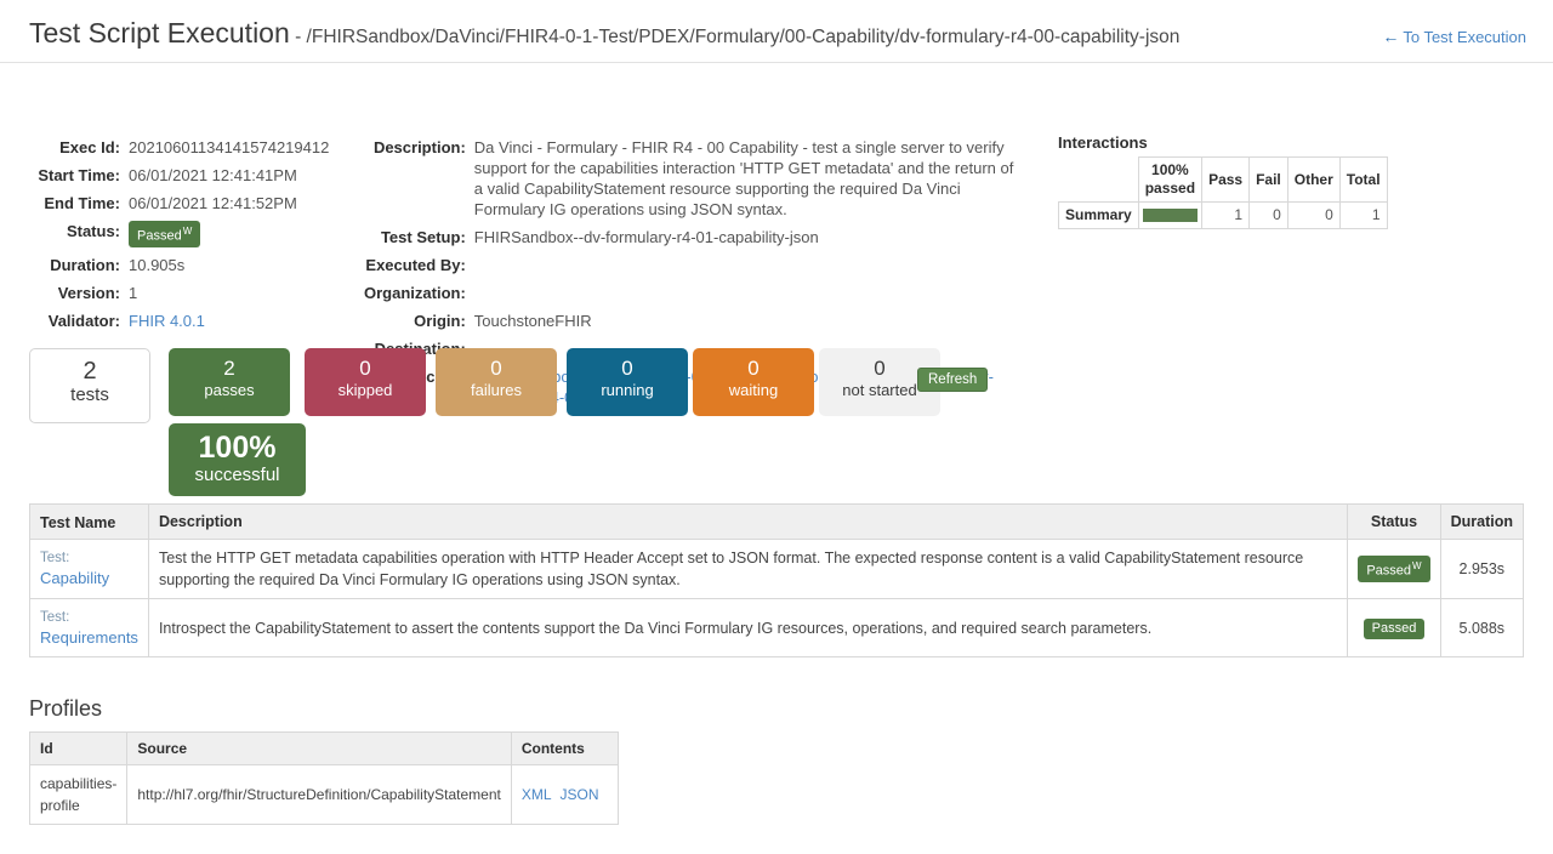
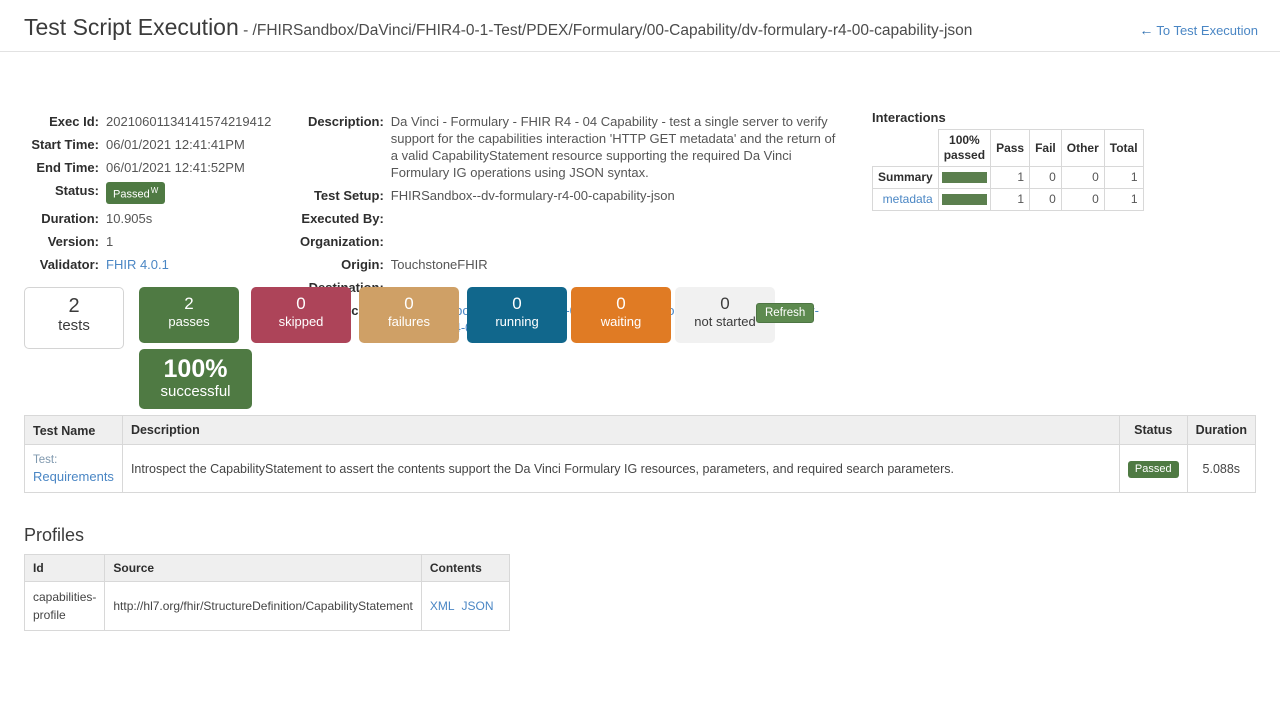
  Test Script Execution - /FHIRSandbox/DaVinci/FHIR4-0-1-Test/PDEX/Formulary/00-Capability/dv-formulary-r4-00-capability-json
  ← To Test Execution
  Exec Id:	20210601134141574219412
  Start Time:	06/01/2021 12:41:41PM
  End Time:	06/01/2021 12:41:52PM
  Status:	PassedW
  Duration:	10.905s
  Version:	1
  Validator:	FHIR 4.0.1
- Description:	Da Vinci - Formulary - FHIR R4 - 00 Capability - test a single server to verify support for the capabilities interaction 'HTTP GET metadata' and the return of a valid CapabilityStatement resource supporting the required Da Vinci Formulary IG operations using JSON syntax.
+ Description:	Da Vinci - Formulary - FHIR R4 - 04 Capability - test a single server to verify support for the capabilities interaction 'HTTP GET metadata' and the return of a valid CapabilityStatement resource supporting the required Da Vinci Formulary IG operations using JSON syntax.
- Test Setup:	FHIRSandbox--dv-formulary-r4-01-capability-json
+ Test Setup:	FHIRSandbox--dv-formulary-r4-00-capability-json
  Executed By:
  Organization:
  Origin:	TouchstoneFHIR
  Interactions
  	100% passed	Pass	Fail	Other	Total
  Summary		1	0	0	1
+ metadata		1	0	0	1
  2
  tests
  2
  passes
  0
  skipped
  0
  failures
  0
  running
  0
  waiting
  0
  not started
  100%
  successful
  Refresh
  Test Name	Description	Status	Duration
- Test: Capability	Test the HTTP GET metadata capabilities operation with HTTP Header Accept set to JSON format. The expected response content is a valid CapabilityStatement resource supporting the required Da Vinci Formulary IG operations using JSON syntax.	PassedW	2.953s
- Test: Requirements	Introspect the CapabilityStatement to assert the contents support the Da Vinci Formulary IG resources, operations, and required search parameters.	Passed	5.088s
+ Test: Requirements	Introspect the CapabilityStatement to assert the contents support the Da Vinci Formulary IG resources, parameters, and required search parameters.	Passed	5.088s
  Profiles
  Id	Source	Contents
  capabilities-profile	http://hl7.org/fhir/StructureDefinition/CapabilityStatement	XML JSON
